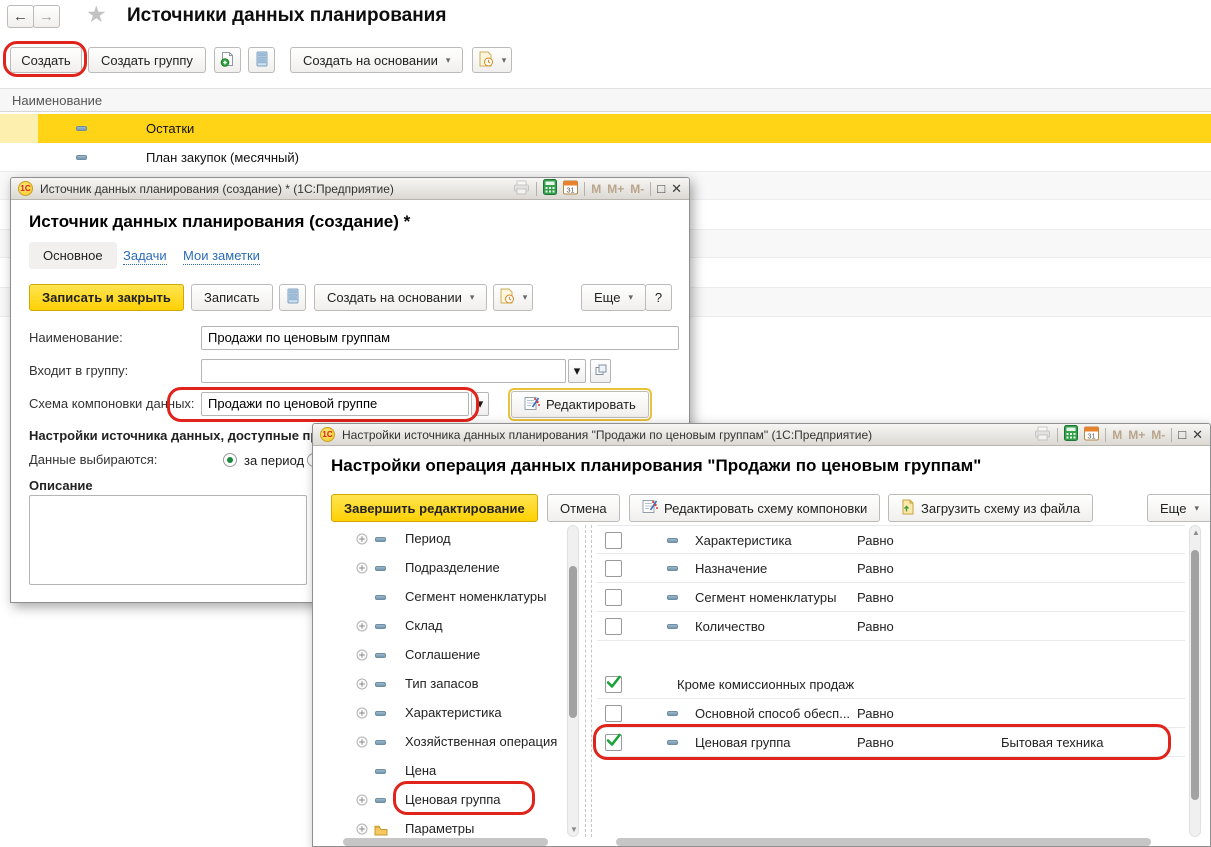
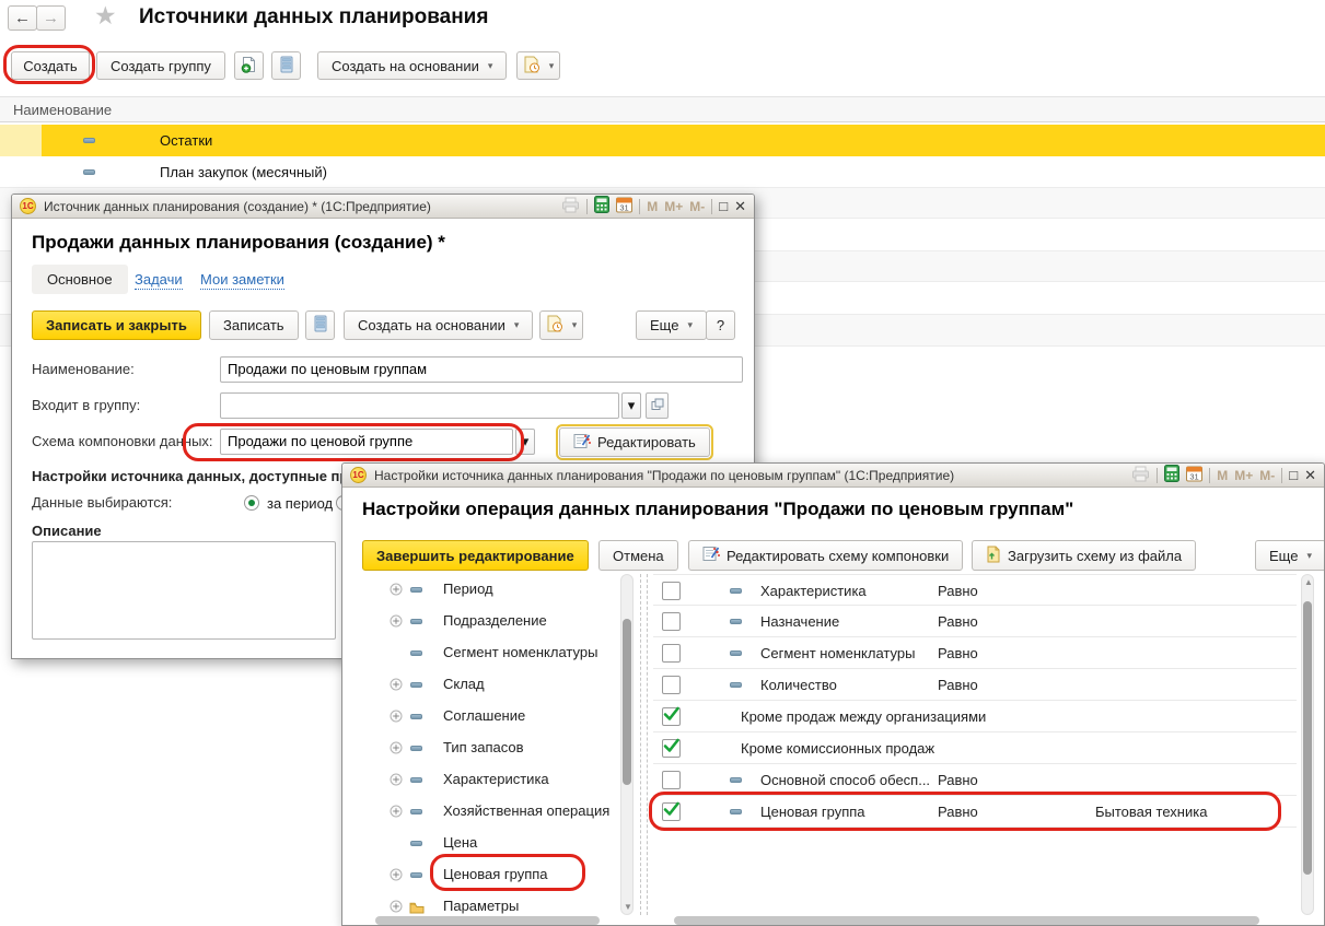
  ←
  →
  ★
  Источники данных планирования
  Создать
  Создать группу
  Создать на основании
  ▾
  ▾
  Наименование
  Остатки
  План закупок (месячный)
  1С
  Источник данных планирования (создание) * (1С:Предприятие)
  31
  M
  M+
  M-
  □
  ✕
- Источник данных планирования (создание) *
+ Продажи данных планирования (создание) *
  Основное
  Задачи
  Мои заметки
  Записать и закрыть
  Записать
  Создать на основании
  ▾
  ▾
  Еще
  ▾
  ?
  Наименование:
  Продажи по ценовым группам
  Входит в группу:
  ▾
  Схема компоновки данных:
  Продажи по ценовой группе
  ▾
  Редактировать
  Настройки источника данных, доступные п
  Данные выбираются:
  за период
  Описание
  1С
  Настройки источника данных планирования "Продажи по ценовым группам" (1С:Предприятие)
  31
  M
  M+
  M-
  □
  ✕
  Настройки операция данных планирования "Продажи по ценовым группам"
  Завершить редактирование
  Отмена
  Редактировать схему компоновки
  Загрузить схему из файла
  Еще
  ▾
  Период
  Подразделение
  Сегмент номенклатуры
  Склад
  Соглашение
  Тип запасов
  Характеристика
  Хозяйственная операция
  Цена
  Ценовая группа
  Параметры
  ▼
  Характеристика
  Равно
  Назначение
  Равно
  Сегмент номенклатуры
  Равно
  Количество
  Равно
+ Кроме продаж между организациями
  Кроме комиссионных продаж
  Основной способ обесп...
  Равно
  Ценовая группа
  Равно
  Бытовая техника
  ▲
